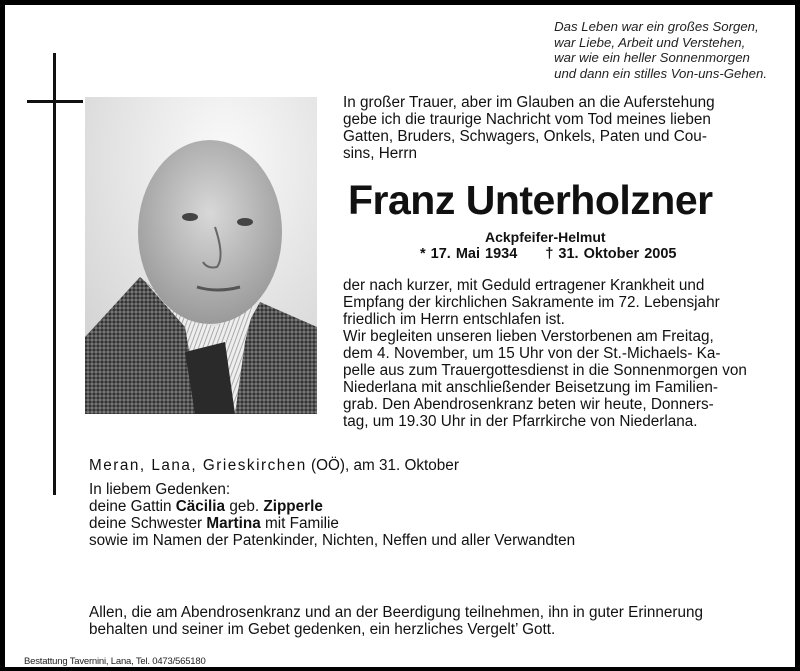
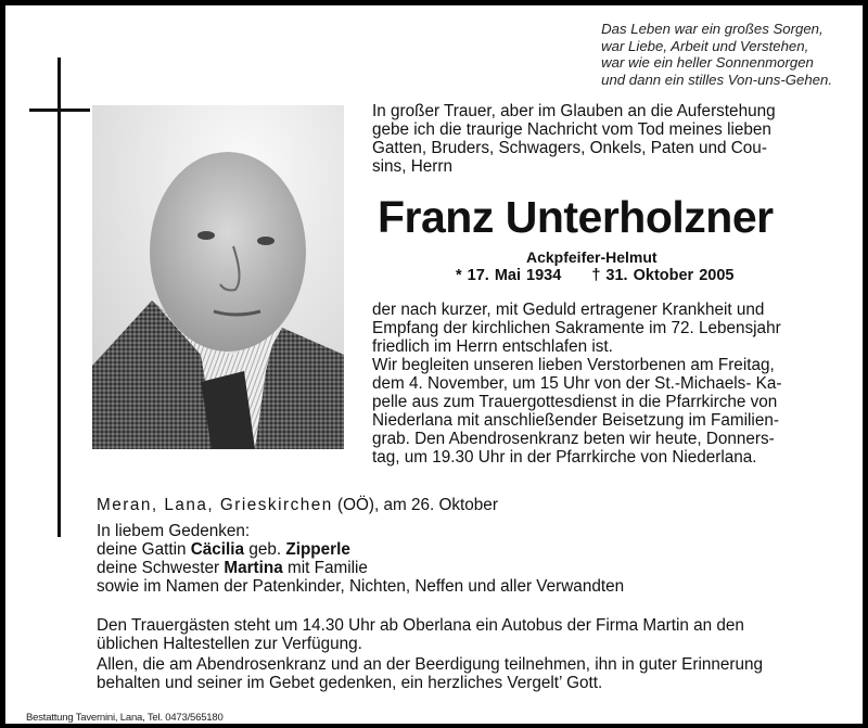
  Das Leben war ein großes Sorgen,
  war Liebe, Arbeit und Verstehen,
  war wie ein heller Sonnenmorgen
  und dann ein stilles Von-uns-Gehen.
  In großer Trauer, aber im Glauben an die Auferstehung
  gebe ich die traurige Nachricht vom Tod meines lieben
  Gatten, Bruders, Schwagers, Onkels, Paten und Cou-
  sins, Herrn
  Franz Unterholzner
  Ackpfeifer-Helmut
  * 17. Mai 1934 † 31. Oktober 2005
  der nach kurzer, mit Geduld ertragener Krankheit und
  Empfang der kirchlichen Sakramente im 72. Lebensjahr
  friedlich im Herrn entschlafen ist.
  Wir begleiten unseren lieben Verstorbenen am Freitag,
  dem 4. November, um 15 Uhr von der St.-Michaels- Ka-
- pelle aus zum Trauergottesdienst in die Sonnenmorgen von
+ pelle aus zum Trauergottesdienst in die Pfarrkirche von
  Niederlana mit anschließender Beisetzung im Familien-
  grab. Den Abendrosenkranz beten wir heute, Donners-
  tag, um 19.30 Uhr in der Pfarrkirche von Niederlana.
- Meran, Lana, Grieskirchen (OÖ), am 31. Oktober
+ Meran, Lana, Grieskirchen (OÖ), am 26. Oktober
  In liebem Gedenken:
  deine Gattin Cäcilia geb. Zipperle
  deine Schwester Martina mit Familie
  sowie im Namen der Patenkinder, Nichten, Neffen und aller Verwandten
+ Den Trauergästen steht um 14.30 Uhr ab Oberlana ein Autobus der Firma Martin an den
+ üblichen Haltestellen zur Verfügung.
  Allen, die am Abendrosenkranz und an der Beerdigung teilnehmen, ihn in guter Erinnerung
  behalten und seiner im Gebet gedenken, ein herzliches Vergelt’ Gott.
  Bestattung Tavernini, Lana, Tel. 0473/565180
